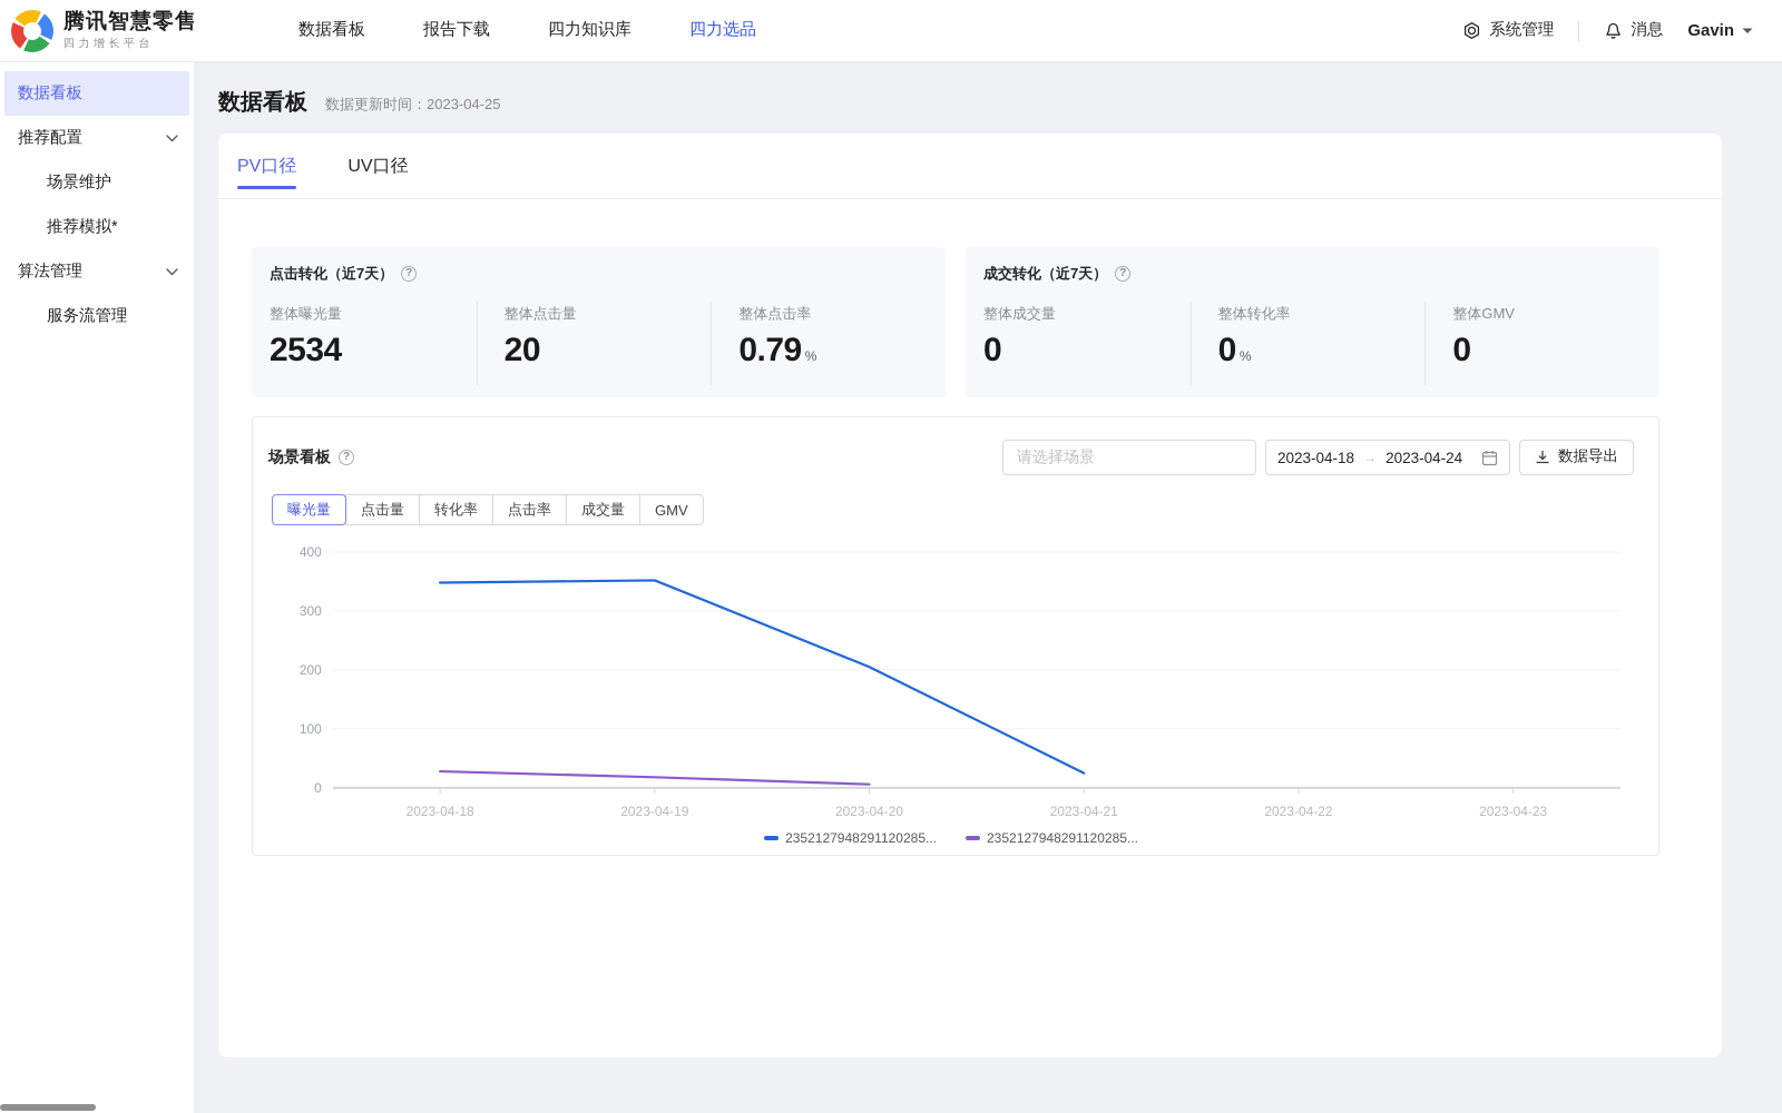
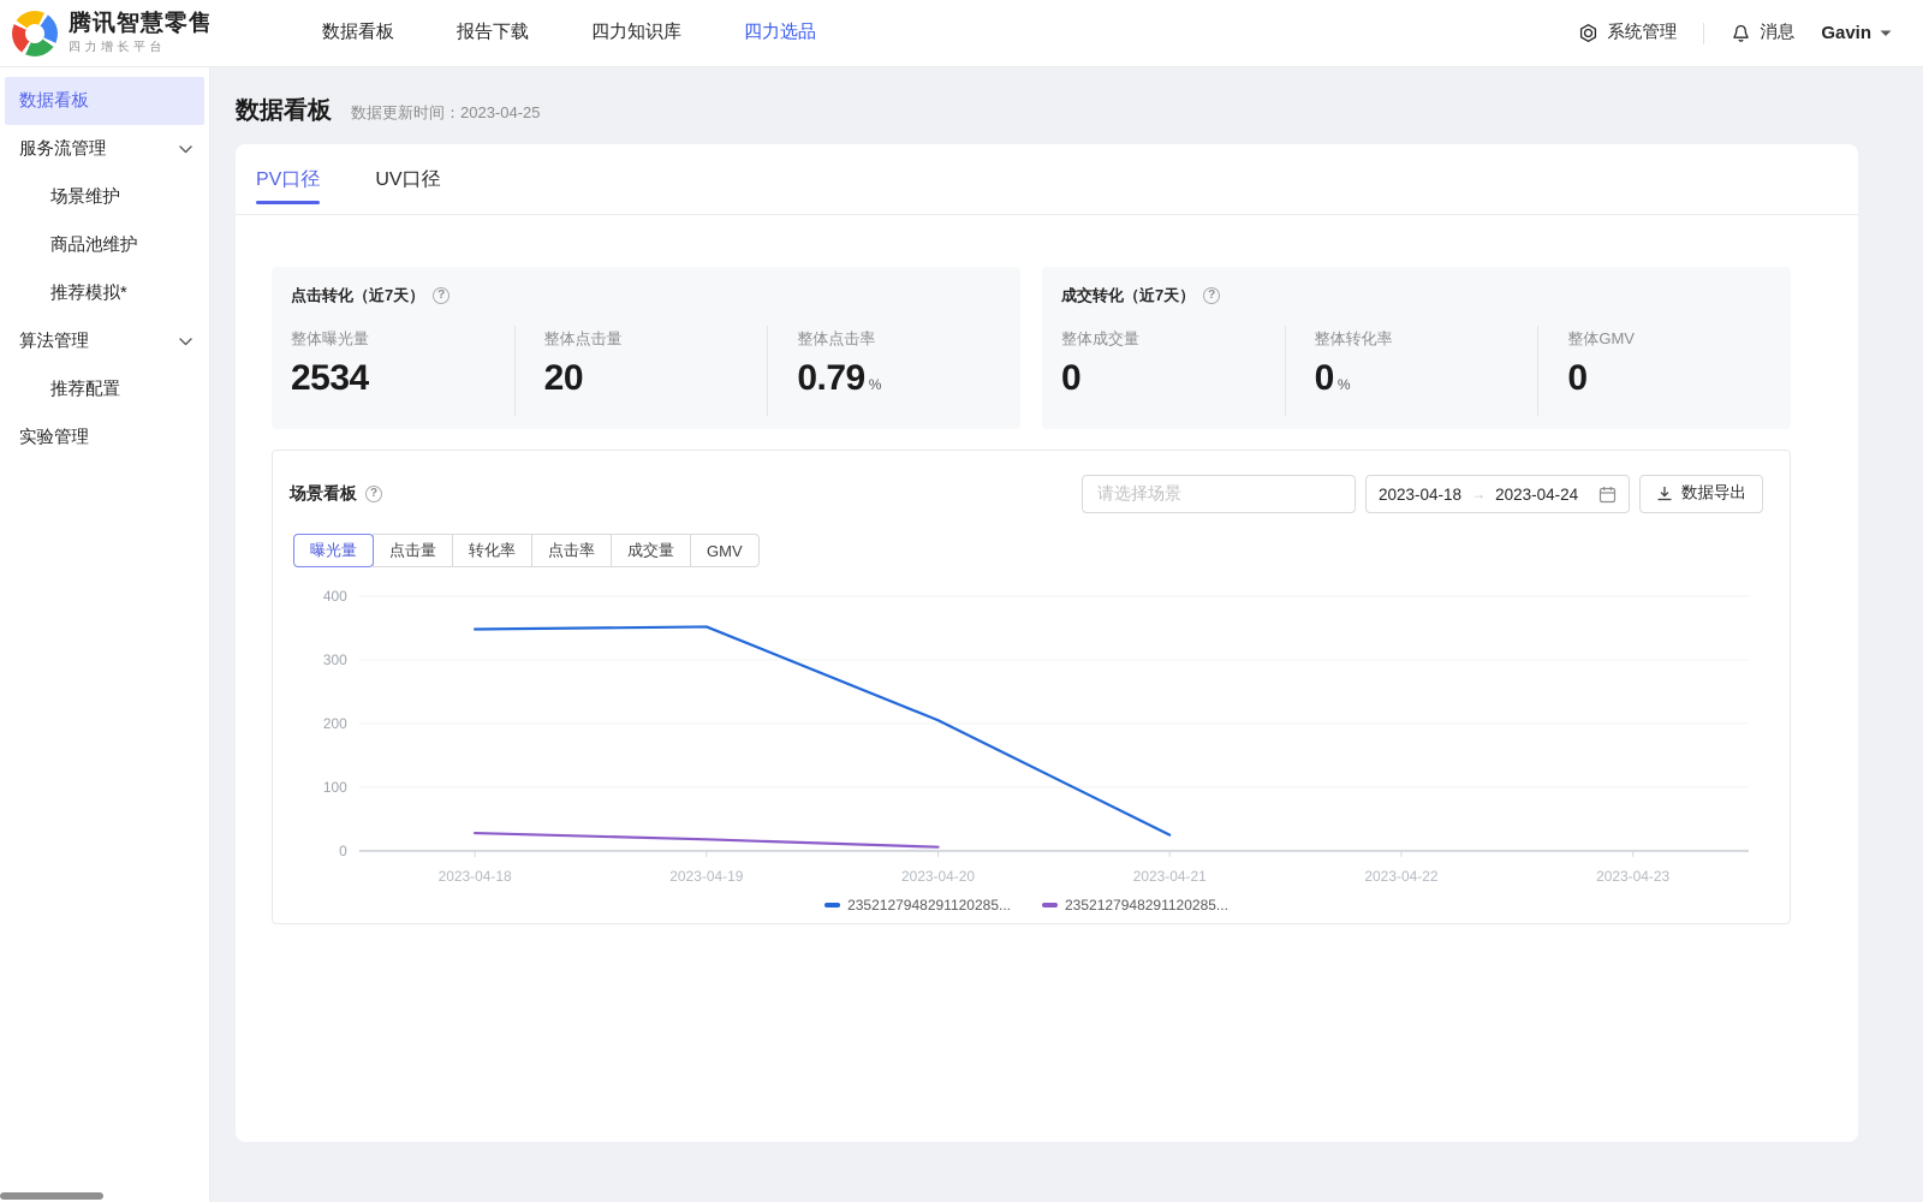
  腾讯智慧零售
  四力增长平台
  数据看板
  报告下载
  四力知识库
  四力选品
  系统管理
  消息
  Gavin
  数据看板
- 推荐配置
+ 服务流管理
  场景维护
+ 商品池维护
  推荐模拟*
  算法管理
- 服务流管理
+ 推荐配置
+ 实验管理
  数据看板
  数据更新时间：2023-04-25
  PV口径
  UV口径
  点击转化（近7天）
  ?
  整体曝光量
  2534
  整体点击量
  20
  整体点击率
  0.79 %
  成交转化（近7天）
  ?
  整体成交量
  0
  整体转化率
  0 %
  整体GMV
  0
  场景看板
  ?
  请选择场景
  2023-04-18
  →
  2023-04-24
  数据导出
  曝光量
  点击量
  转化率
  点击率
  成交量
  GMV
  0
  100
  200
  300
  400
  2023-04-18
  2023-04-19
  2023-04-20
  2023-04-21
  2023-04-22
  2023-04-23
  2352127948291120285...
  2352127948291120285...
